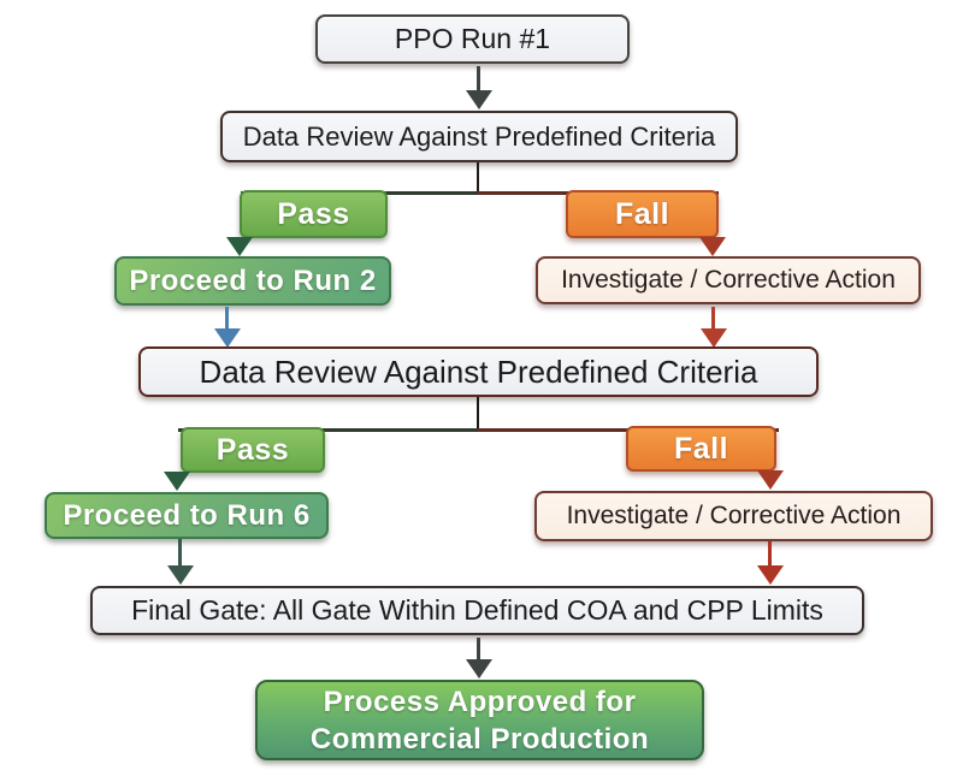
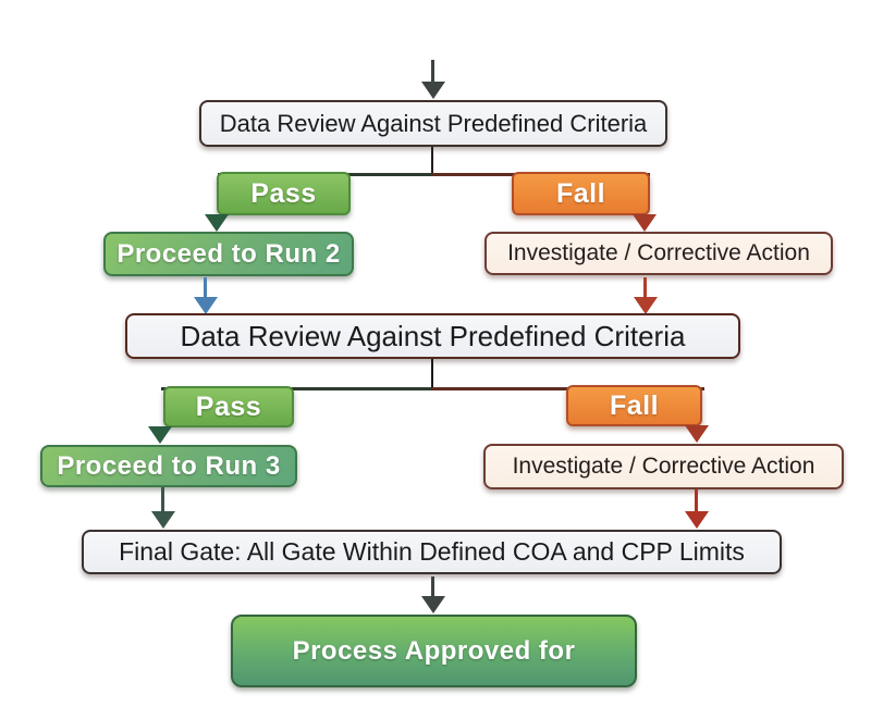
- PPO Run #1
  Data Review Against Predefined Criteria
  Pass
  Fall
  Proceed to Run 2
  Investigate / Corrective Action
  Data Review Against Predefined Criteria
  Pass
  Fall
- Proceed to Run 6
+ Proceed to Run 3
  Investigate / Corrective Action
  Final Gate: All Gate Within Defined COA and CPP Limits
  Process Approved for
- Commercial Production
